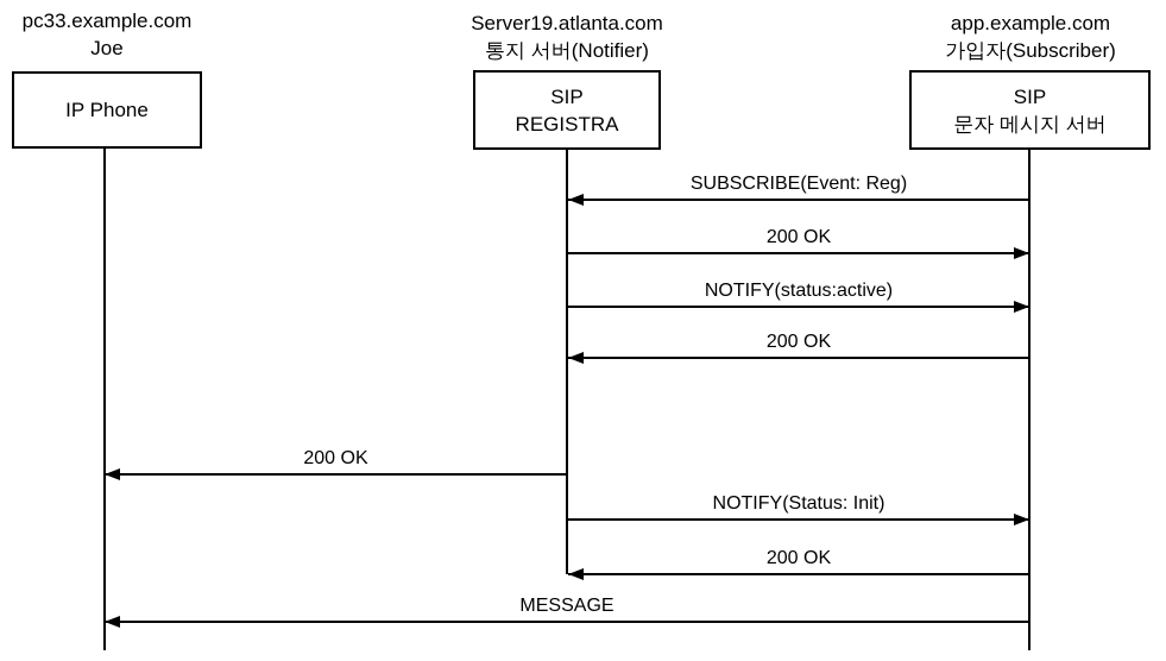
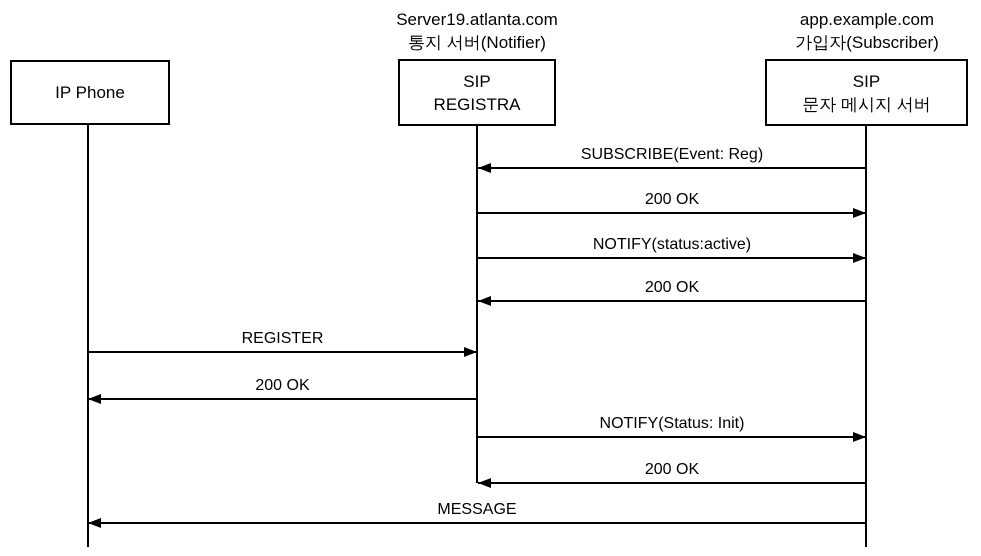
- pc33.example.com
- Joe
  Server19.atlanta.com
  통지 서버(Notifier)
  app.example.com
  가입자(Subscriber)
  IP Phone
  SIP
  REGISTRA
  SIP
  문자 메시지 서버
  SUBSCRIBE(Event: Reg)
  200 OK
  NOTIFY(status:active)
  200 OK
+ REGISTER
  200 OK
  NOTIFY(Status: Init)
  200 OK
  MESSAGE
